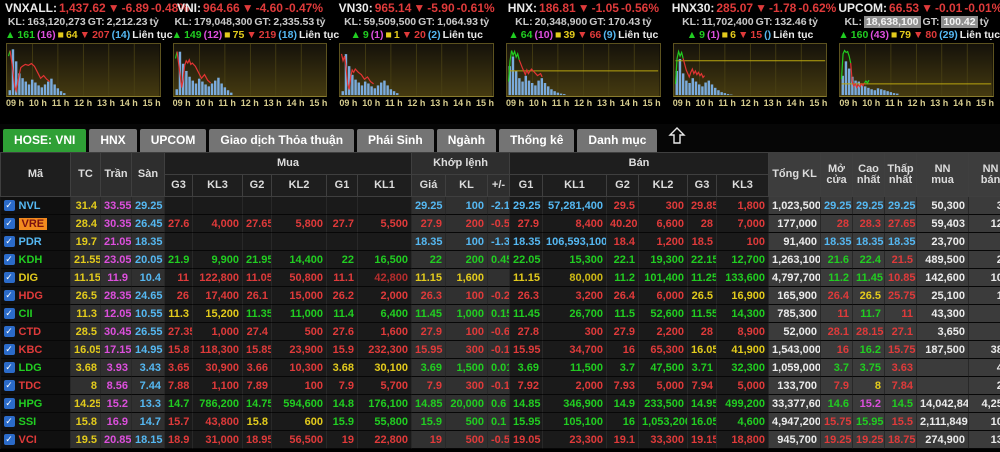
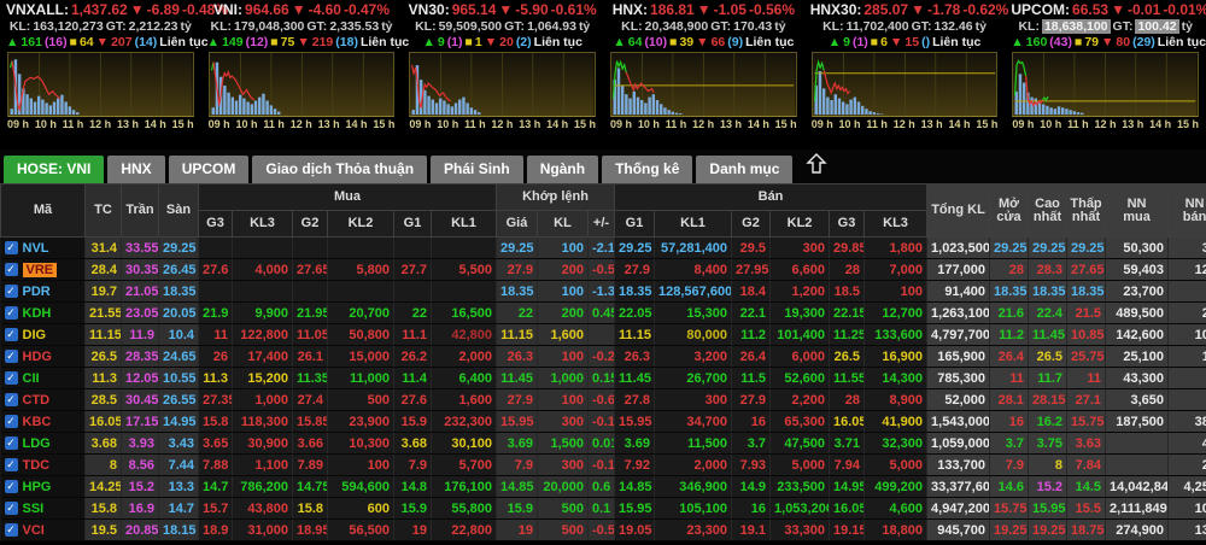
  VNXALL: 1,437.62 ▼ -6.89 -0.48%
  KL: 163,120,273 GT: 2,212.23 tỷ
  ▲ 161 (16) ■ 64 ▼ 207 (14) Liên tục
  09 h
  10 h
  11 h
  12 h
  13 h
  14 h
  15 h
  VNI: 964.66 ▼ -4.60 -0.47%
  KL: 179,048,300 GT: 2,335.53 tỷ
  ▲ 149 (12) ■ 75 ▼ 219 (18) Liên tục
  09 h
  10 h
  11 h
  12 h
  13 h
  14 h
  15 h
  VN30: 965.14 ▼ -5.90 -0.61%
  KL: 59,509,500 GT: 1,064.93 tỷ
  ▲ 9 (1) ■ 1 ▼ 20 (2) Liên tục
  09 h
  10 h
  11 h
  12 h
  13 h
  14 h
  15 h
  HNX: 186.81 ▼ -1.05 -0.56%
  KL: 20,348,900 GT: 170.43 tỷ
  ▲ 64 (10) ■ 39 ▼ 66 (9) Liên tục
  09 h
  10 h
  11 h
  12 h
  13 h
  14 h
  15 h
  HNX30: 285.07 ▼ -1.78 -0.62%
  KL: 11,702,400 GT: 132.46 tỷ
  ▲ 9 (1) ■ 6 ▼ 15 () Liên tục
  09 h
  10 h
  11 h
  12 h
  13 h
  14 h
  15 h
  UPCOM: 66.53 ▼ -0.01 -0.01%
  KL: 18,638,100 GT: 100.42 tỷ
  ▲ 160 (43) ■ 79 ▼ 80 (29) Liên tục
  09 h
  10 h
  11 h
  12 h
  13 h
  14 h
  15 h
  HOSE: VNI
  HNX
  UPCOM
  Giao dịch Thỏa thuận
  Phái Sinh
  Ngành
  Thống kê
  Danh mục
  Mã	TC	Trần	Sàn	Mua	Khớp lệnh	Bán	Tổng KL	Mởcửa	Caonhất	Thấpnhất	NNmua	NNbán
  G3	KL3	G2	KL2	G1	KL1	Giá	KL	+/-	G1	KL1	G2	KL2	G3	KL3
  ✓ NVL	31.4	33.55	29.25							29.25	100	-2.1	29.25	57,281,400	29.5	300	29.85	1,800	1,023,500	29.25	29.25	29.25	50,300
- ✓ VRE	28.4	30.35	26.45	27.6	4,000	27.65	5,800	27.7	5,500	27.9	200	-0.5	27.9	8,400	40.20	6,600	28	7,000	177,000	28	28.3	27.65	59,403	1
+ ✓ VRE	28.4	30.35	26.45	27.6	4,000	27.65	5,800	27.7	5,500	27.9	200	-0.5	27.9	8,400	27.95	6,600	28	7,000	177,000	28	28.3	27.65	59,403	1
- ✓ PDR	19.7	21.05	18.35							18.35	100	-1.3	18.35	106,593,100	18.4	1,200	18.5	100	91,400	18.35	18.35	18.35	23,700
+ ✓ PDR	19.7	21.05	18.35							18.35	100	-1.3	18.35	128,567,600	18.4	1,200	18.5	100	91,400	18.35	18.35	18.35	23,700
- ✓ KDH	21.55	23.05	20.05	21.9	9,900	21.95	14,400	22	16,500	22	200	0.4	22.05	15,300	22.1	19,300	22.15	12,700	1,263,100	21.6	22.4	21.5	489,500
+ ✓ KDH	21.55	23.05	20.05	21.9	9,900	21.95	20,700	22	16,500	22	200	0.4	22.05	15,300	22.1	19,300	22.15	12,700	1,263,100	21.6	22.4	21.5	489,500
  ✓ DIG	11.15	11.9	10.4	11	122,800	11.05	50,800	11.1	42,800	11.15	1,600		11.15	80,000	11.2	101,400	11.25	133,600	4,797,700	11.2	11.45	10.85	142,600	1
  ✓ HDG	26.5	28.35	24.65	26	17,400	26.1	15,000	26.2	2,000	26.3	100	-0.2	26.3	3,200	26.4	6,000	26.5	16,900	165,900	26.4	26.5	25.75	25,100
  ✓ CII	11.3	12.05	10.55	11.3	15,200	11.35	11,000	11.4	6,400	11.45	1,000	0.1	11.45	26,700	11.5	52,600	11.55	14,300	785,300	11	11.7	11	43,300
  ✓ CTD	28.5	30.45	26.55	27.3	1,000	27.4	500	27.6	1,600	27.9	100	-0.6	27.8	300	27.9	2,200	28	8,900	52,000	28.1	28.15	27.1	3,650
  ✓ KBC	16.05	17.15	14.95	15.8	118,300	15.85	23,900	15.9	232,300	15.95	300	-0.1	15.95	34,700	16	65,300	16.05	41,900	1,543,000	16	16.2	15.75	187,500	3
  ✓ LDG	3.68	3.93	3.43	3.65	30,900	3.66	10,300	3.68	30,100	3.69	1,500	0.0	3.69	11,500	3.7	47,500	3.71	32,300	1,059,000	3.7	3.75	3.63
  ✓ TDC	8	8.56	7.44	7.88	1,100	7.89	100	7.9	5,700	7.9	300	-0.1	7.92	2,000	7.93	5,000	7.94	5,000	133,700	7.9	8	7.84
  ✓ HPG	14.25	15.2	13.3	14.7	786,200	14.75	594,600	14.8	176,100	14.85	20,000	0.6	14.85	346,900	14.9	233,500	14.95	499,200	33,377,60	14.6	15.2	14.5	14,042,84	4,2
  ✓ SSI	15.8	16.9	14.7	15.7	43,800	15.8	600	15.9	55,800	15.9	500	0.1	15.95	105,100	16	1,053,20	16.05	4,600	4,947,200	15.75	15.95	15.5	2,111,849	1
  ✓ VCI	19.5	20.85	18.15	18.9	31,000	18.95	56,500	19	22,800	19	500	-0.5	19.05	23,300	19.1	33,300	19.15	18,800	945,700	19.25	19.25	18.75	274,900	1
